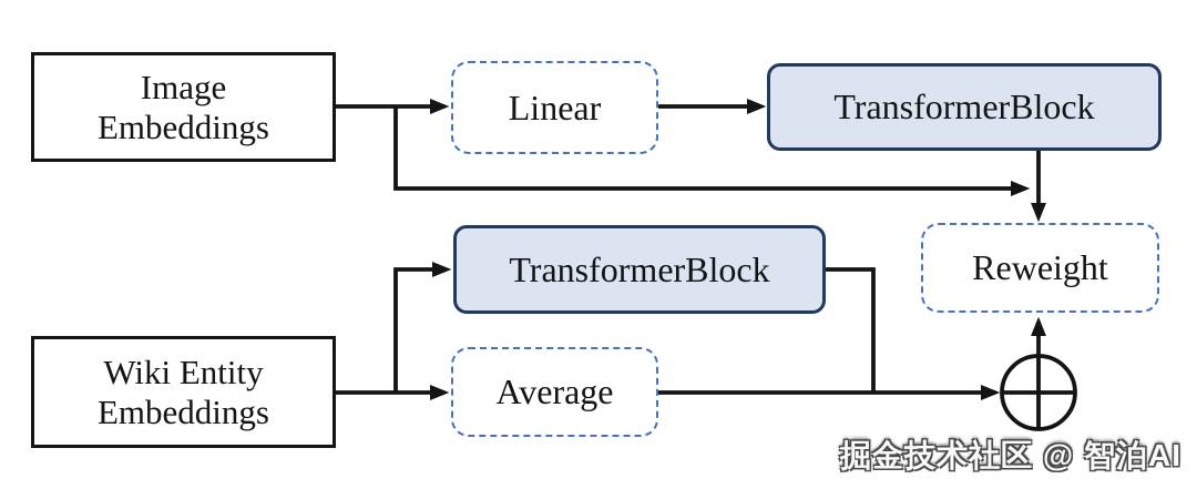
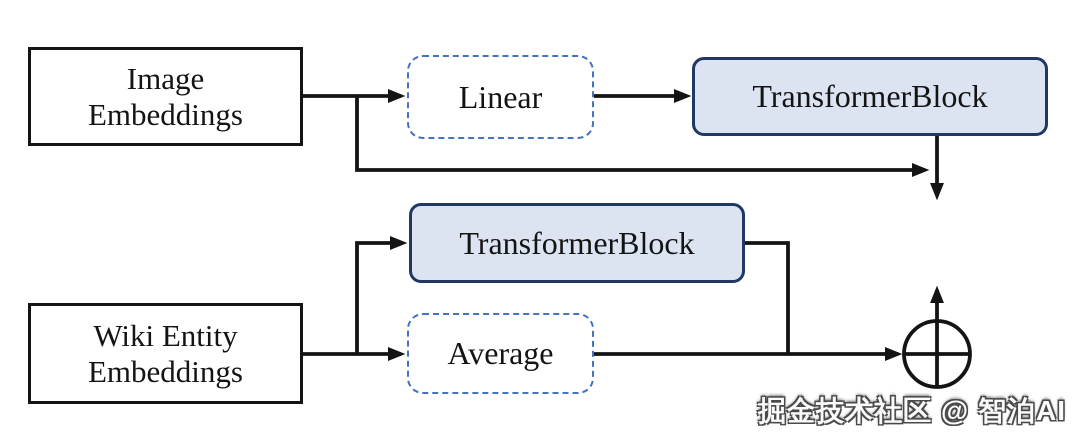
  Image
  Embeddings
  Linear
  TransformerBlock
- Reweight
  TransformerBlock
  Average
  Wiki Entity
  Embeddings
  掘金技术社区 @ 智泊AI
